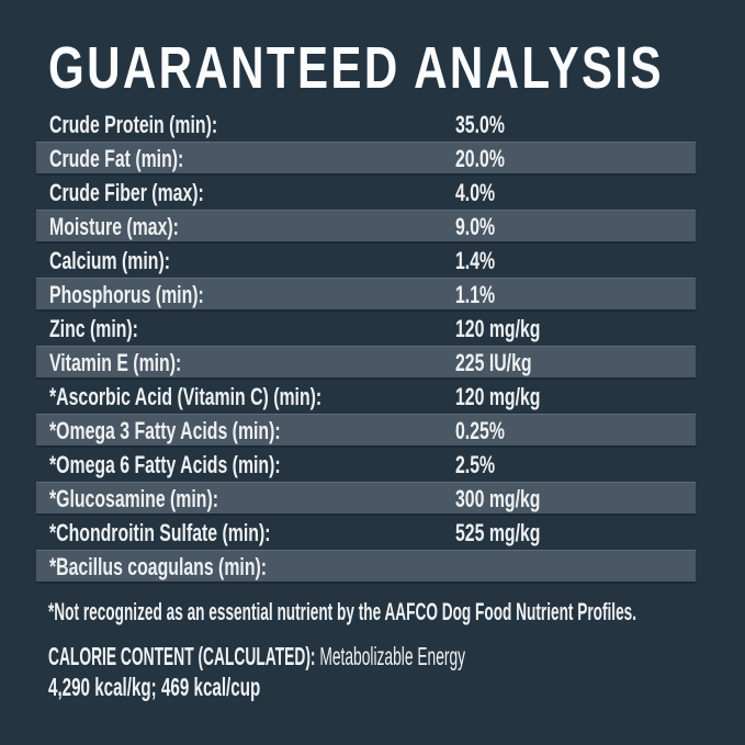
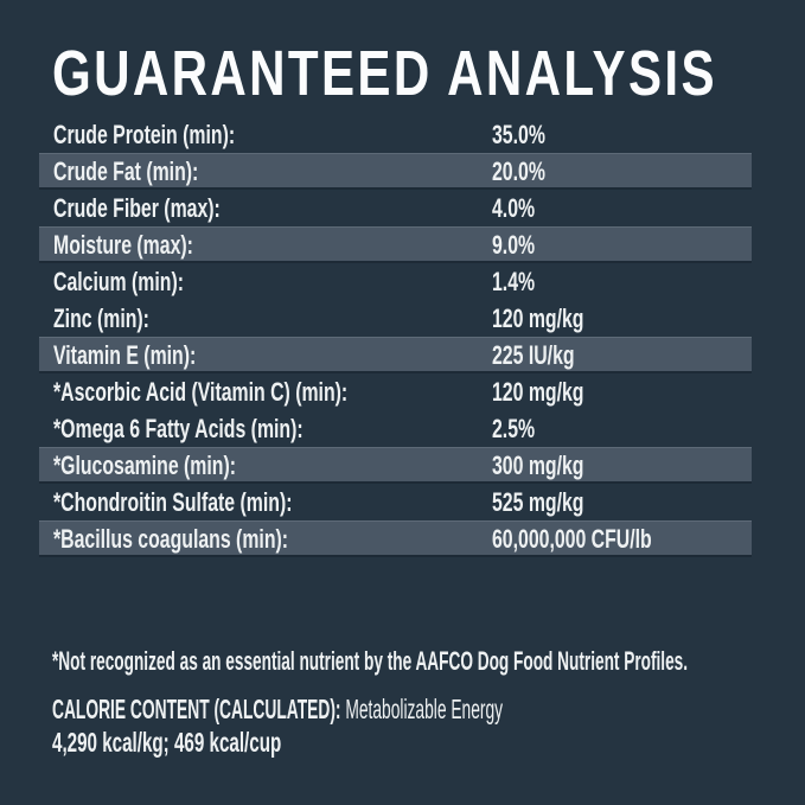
  GUARANTEED ANALYSIS
  Crude Protein (min):
  35.0%
  Crude Fat (min):
  20.0%
  Crude Fiber (max):
  4.0%
  Moisture (max):
  9.0%
  Calcium (min):
  1.4%
- Phosphorus (min):
- 1.1%
  Zinc (min):
  120 mg/kg
  Vitamin E (min):
  225 IU/kg
  *Ascorbic Acid (Vitamin C) (min):
  120 mg/kg
- *Omega 3 Fatty Acids (min):
- 0.25%
  *Omega 6 Fatty Acids (min):
  2.5%
  *Glucosamine (min):
  300 mg/kg
  *Chondroitin Sulfate (min):
  525 mg/kg
  *Bacillus coagulans (min):
+ 60,000,000 CFU/lb
  *Not recognized as an essential nutrient by the AAFCO Dog Food Nutrient Profiles.
  CALORIE CONTENT (CALCULATED): Metabolizable Energy
  4,290 kcal/kg; 469 kcal/cup
